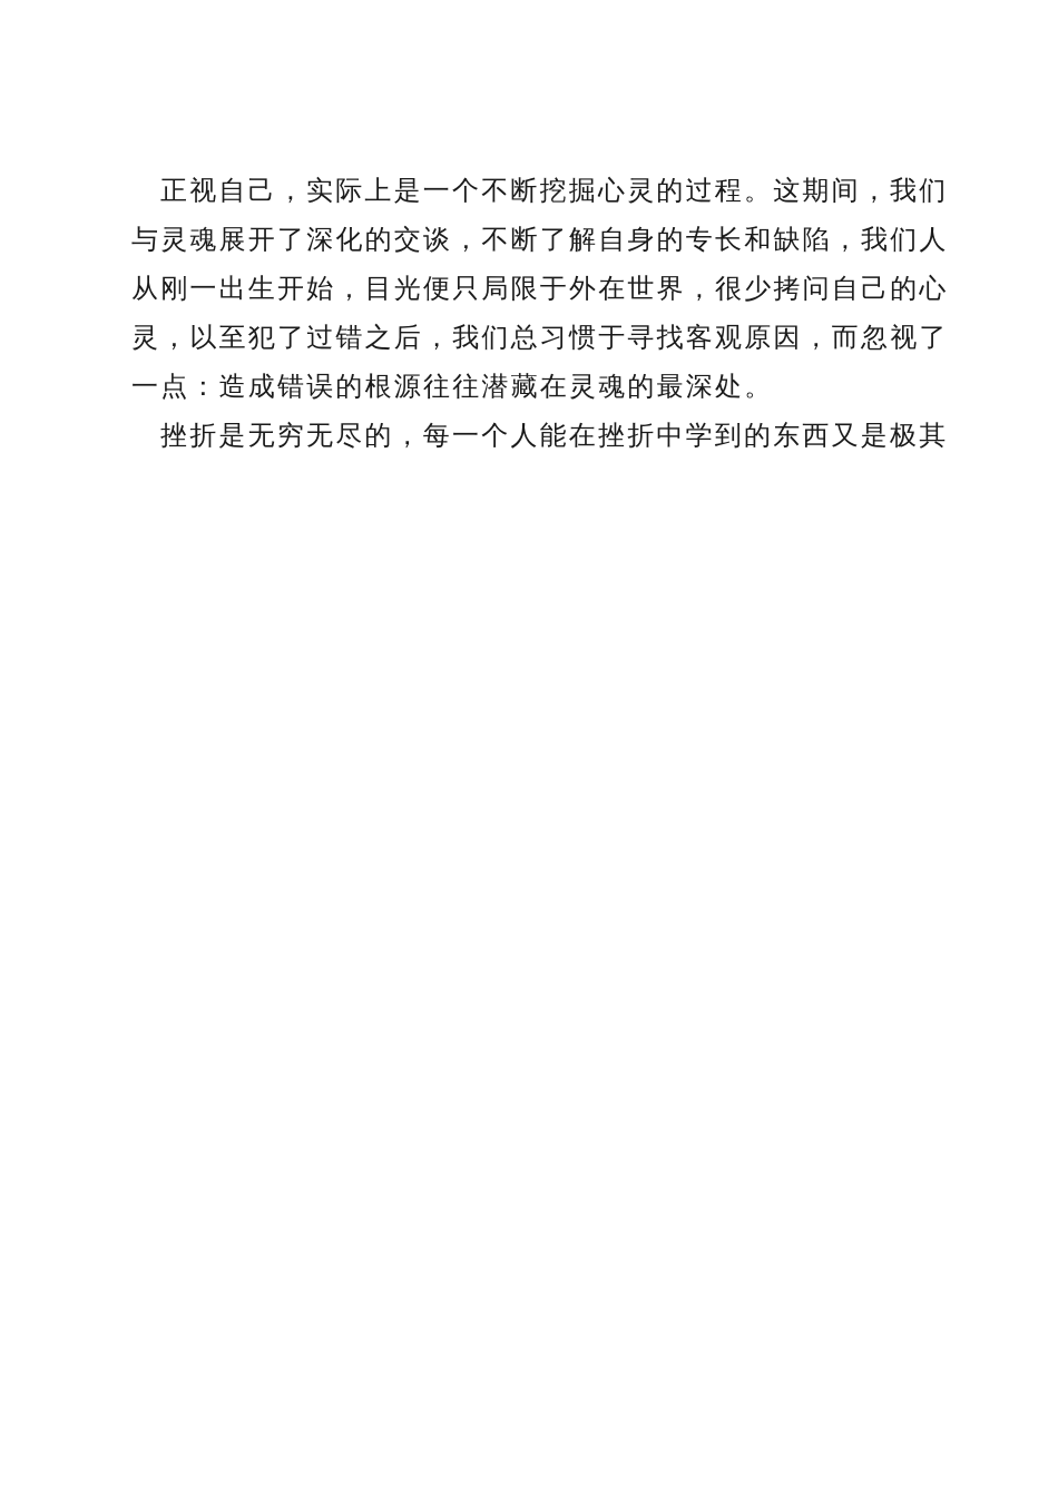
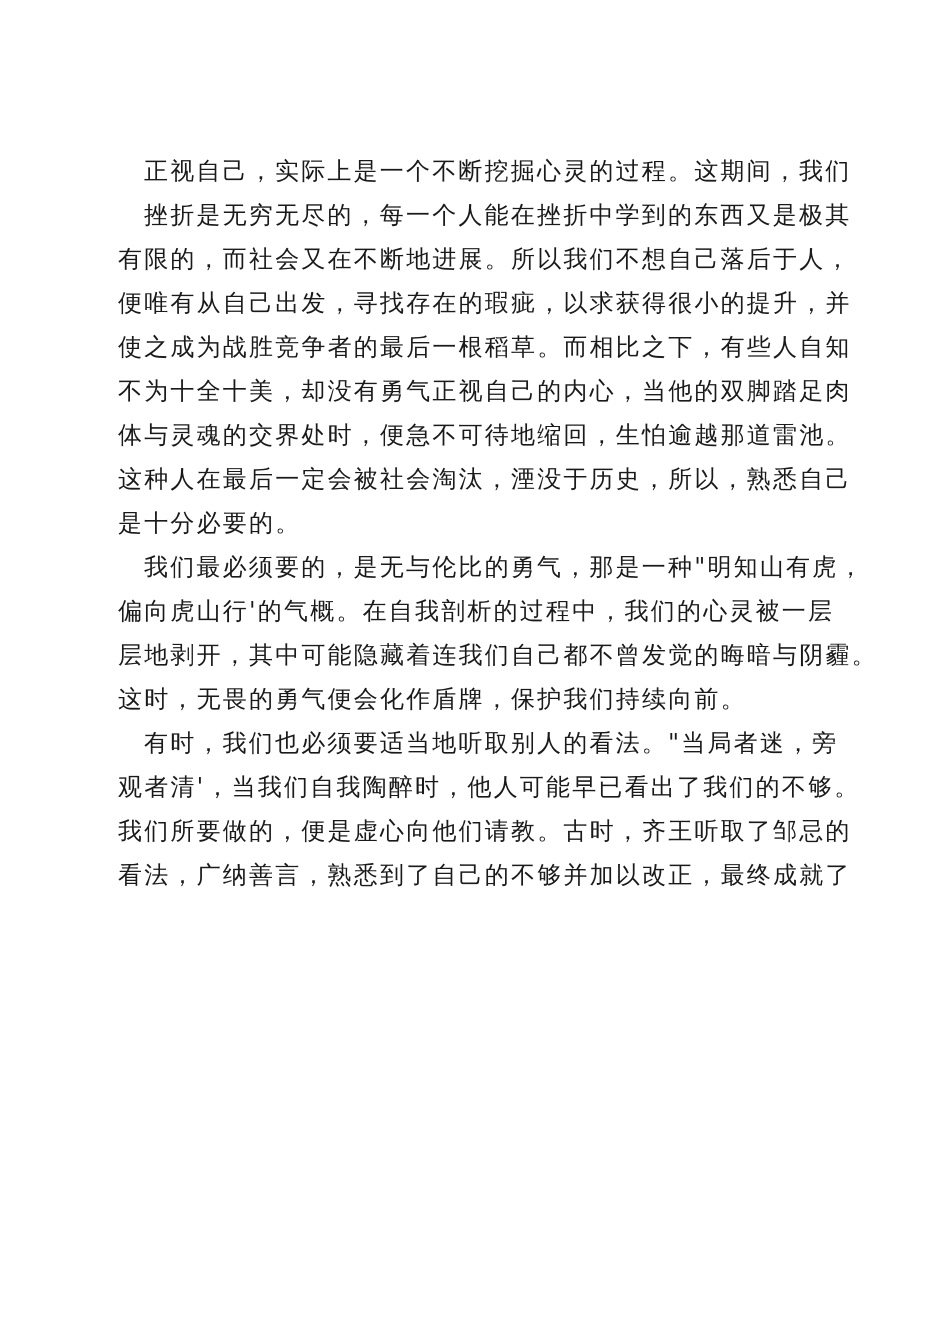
  正视自己，实际上是一个不断挖掘心灵的过程。这期间，我们
- 与灵魂展开了深化的交谈，不断了解自身的专长和缺陷，我们人
- 从刚一出生开始，目光便只局限于外在世界，很少拷问自己的心
- 灵，以至犯了过错之后，我们总习惯于寻找客观原因，而忽视了
- 一点：造成错误的根源往往潜藏在灵魂的最深处。
  挫折是无穷无尽的，每一个人能在挫折中学到的东西又是极其
+ 有限的，而社会又在不断地进展。所以我们不想自己落后于人，
+ 便唯有从自己出发，寻找存在的瑕疵，以求获得很小的提升，并
+ 使之成为战胜竞争者的最后一根稻草。而相比之下，有些人自知
+ 不为十全十美，却没有勇气正视自己的内心，当他的双脚踏足肉
+ 体与灵魂的交界处时，便急不可待地缩回，生怕逾越那道雷池。
+ 这种人在最后一定会被社会淘汰，湮没于历史，所以，熟悉自己
+ 是十分必要的。
+ 我们最必须要的，是无与伦比的勇气，那是一种"明知山有虎，
+ 偏向虎山行'的气概。在自我剖析的过程中，我们的心灵被一层
+ 层地剥开，其中可能隐藏着连我们自己都不曾发觉的晦暗与阴霾。
+ 这时，无畏的勇气便会化作盾牌，保护我们持续向前。
+ 有时，我们也必须要适当地听取别人的看法。"当局者迷，旁
+ 观者清'，当我们自我陶醉时，他人可能早已看出了我们的不够。
+ 我们所要做的，便是虚心向他们请教。古时，齐王听取了邹忌的
+ 看法，广纳善言，熟悉到了自己的不够并加以改正，最终成就了
